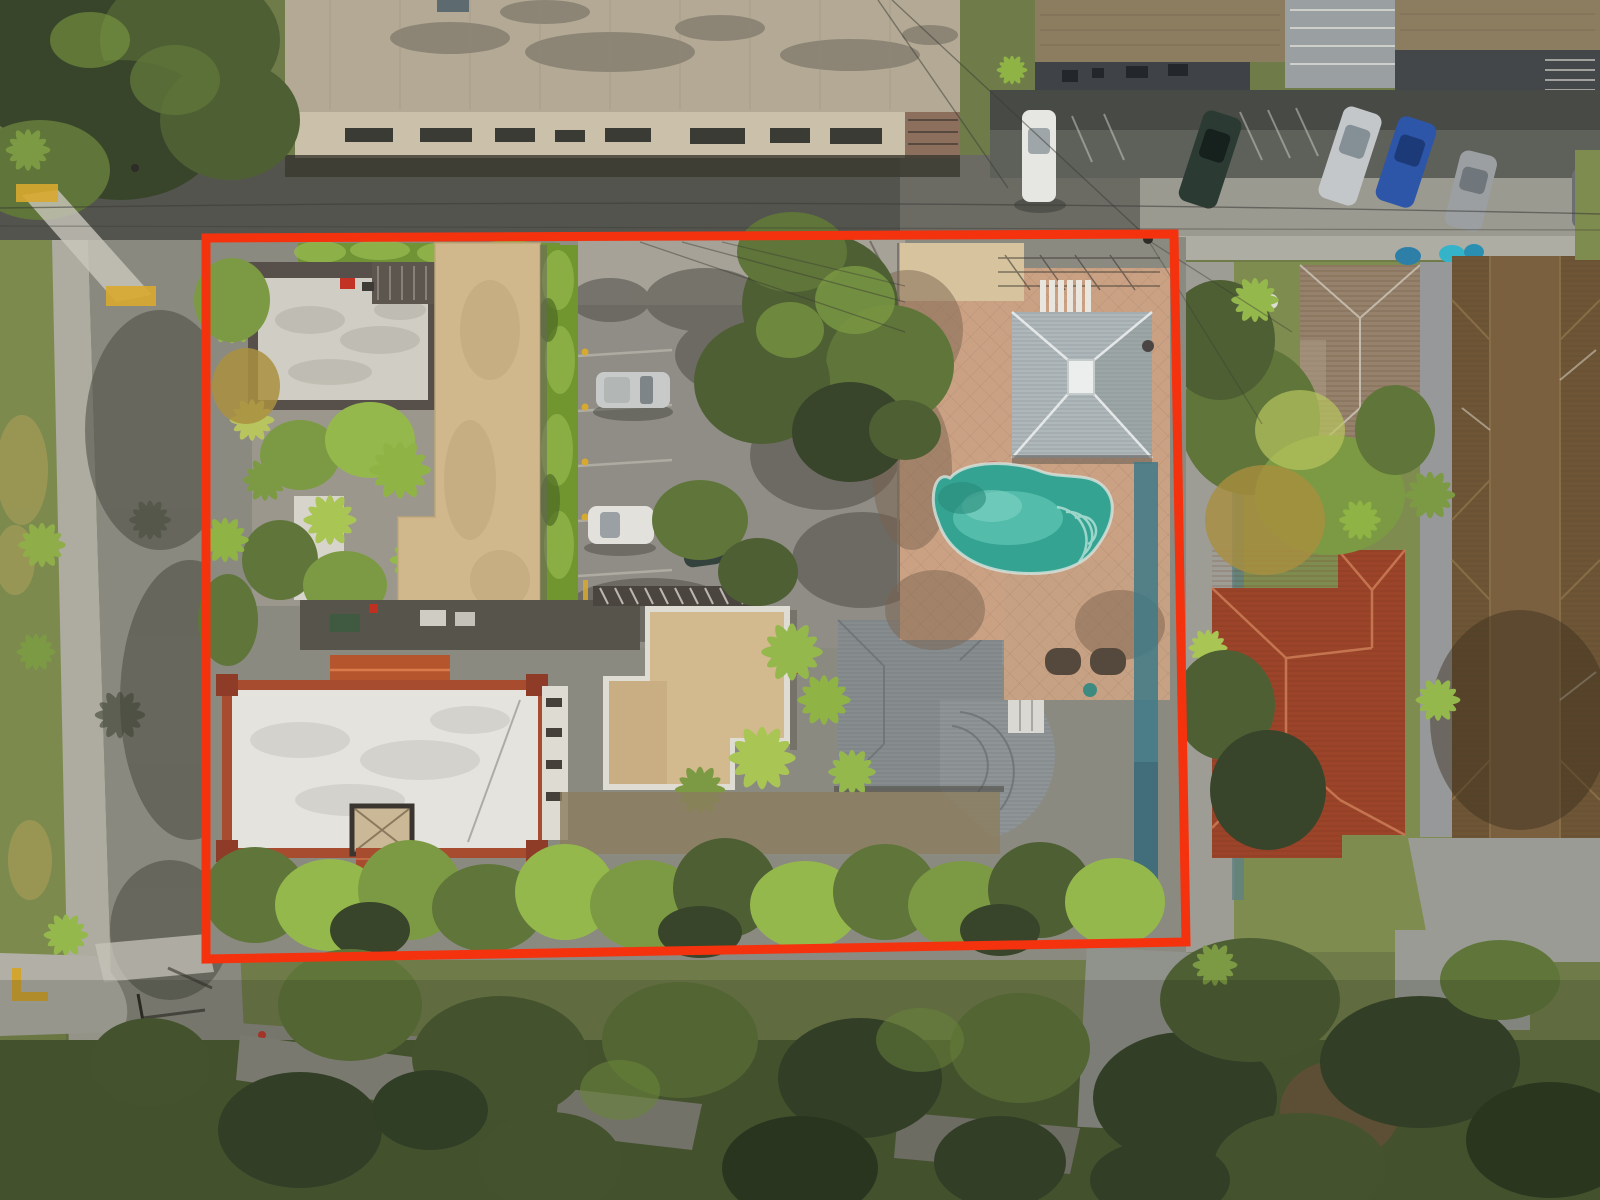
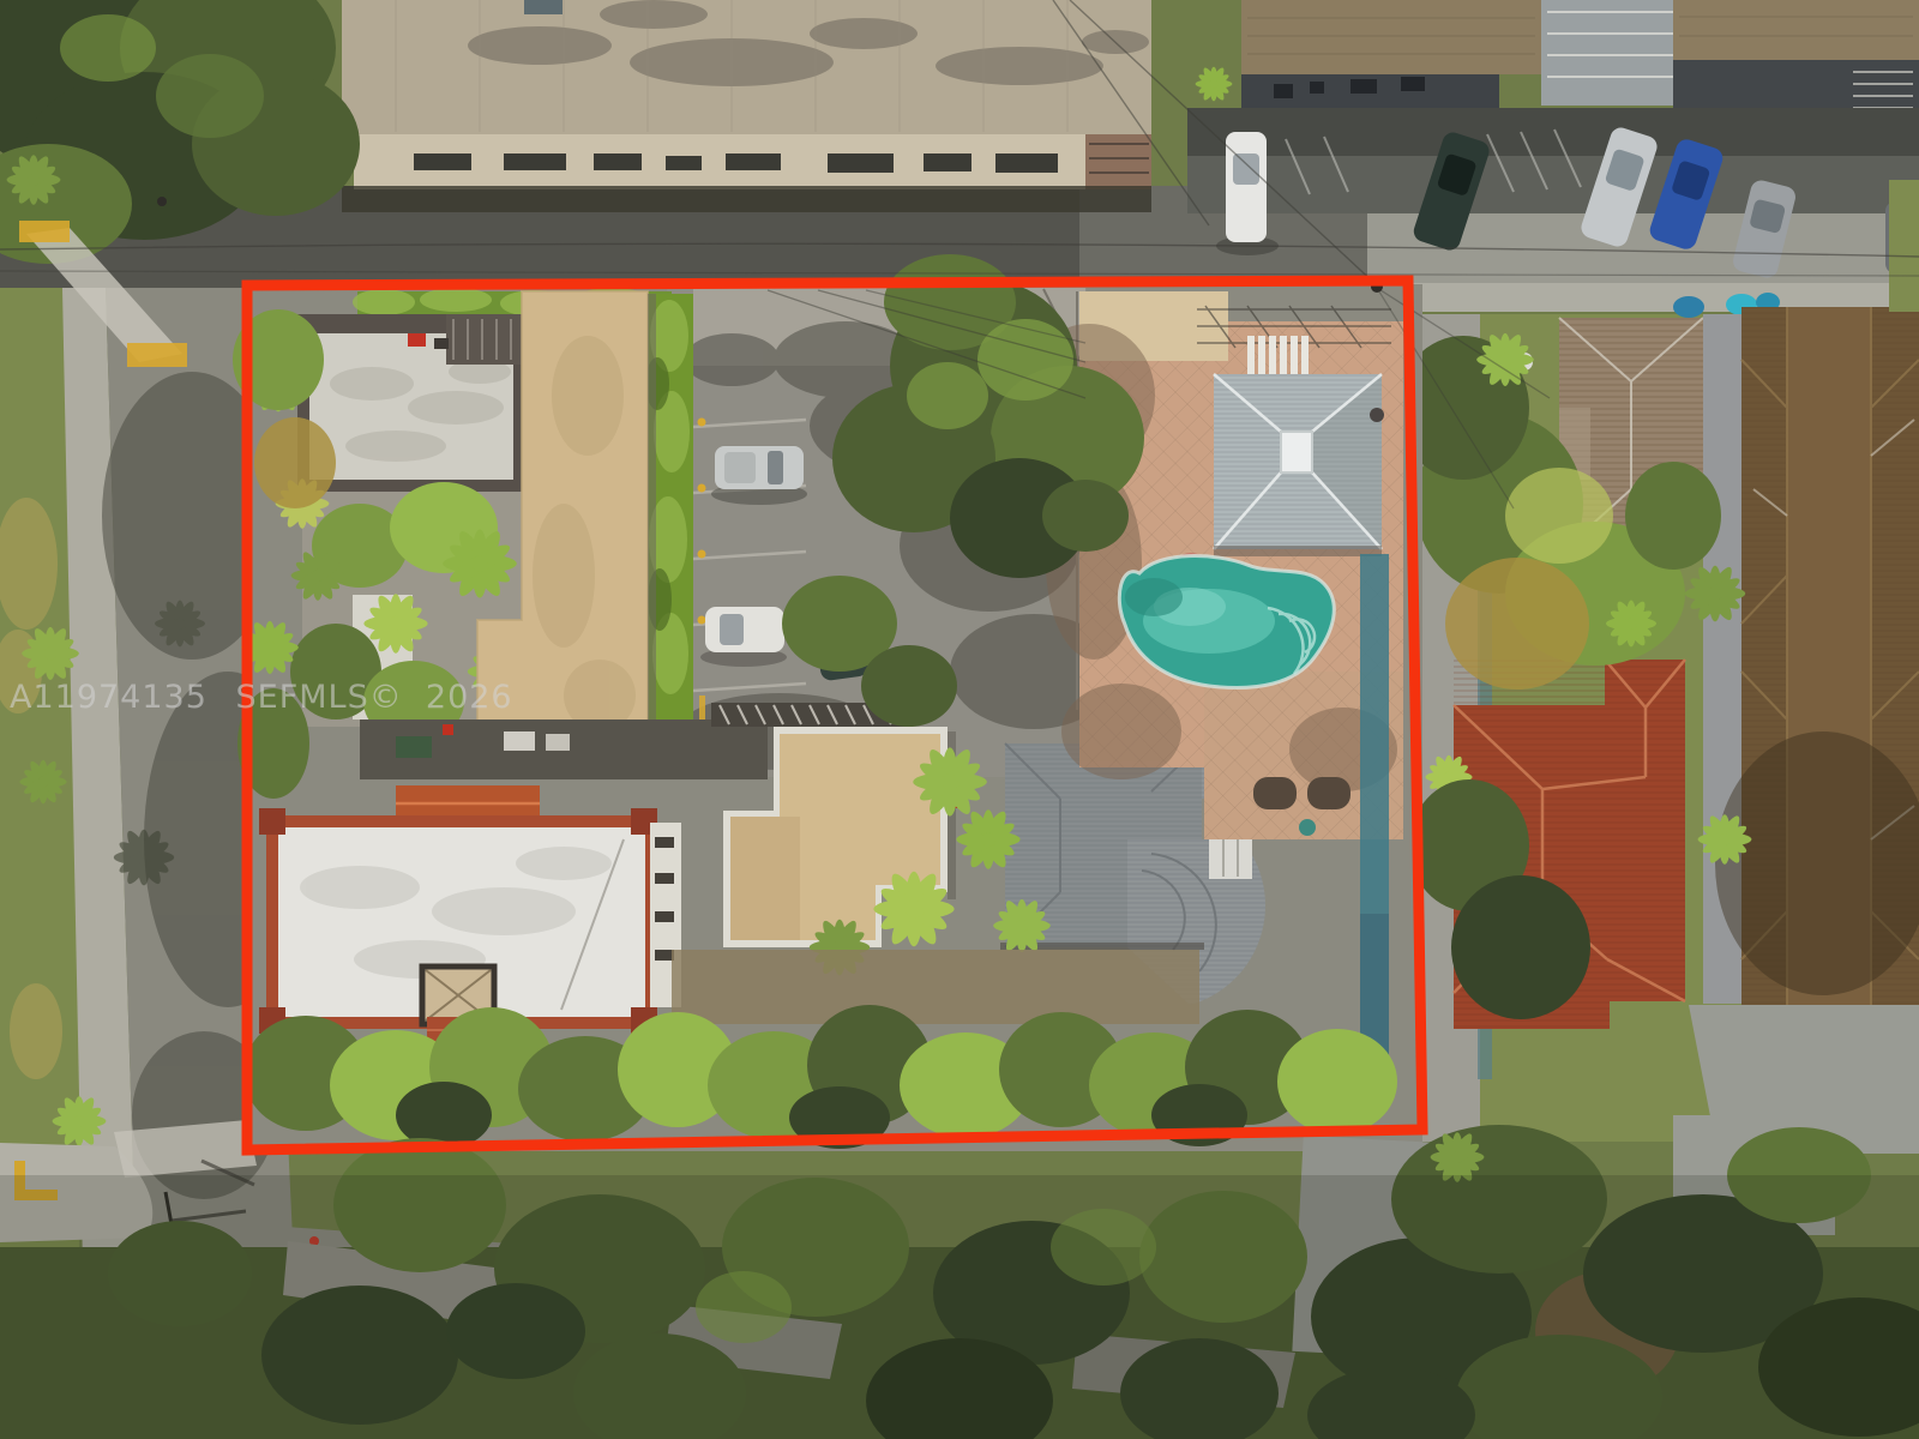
+ A11974135 SEFMLS© 2026
